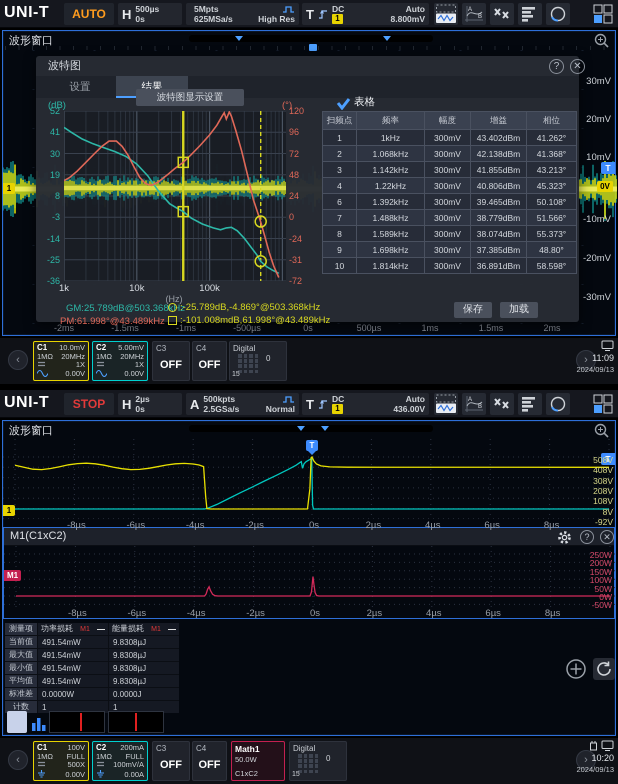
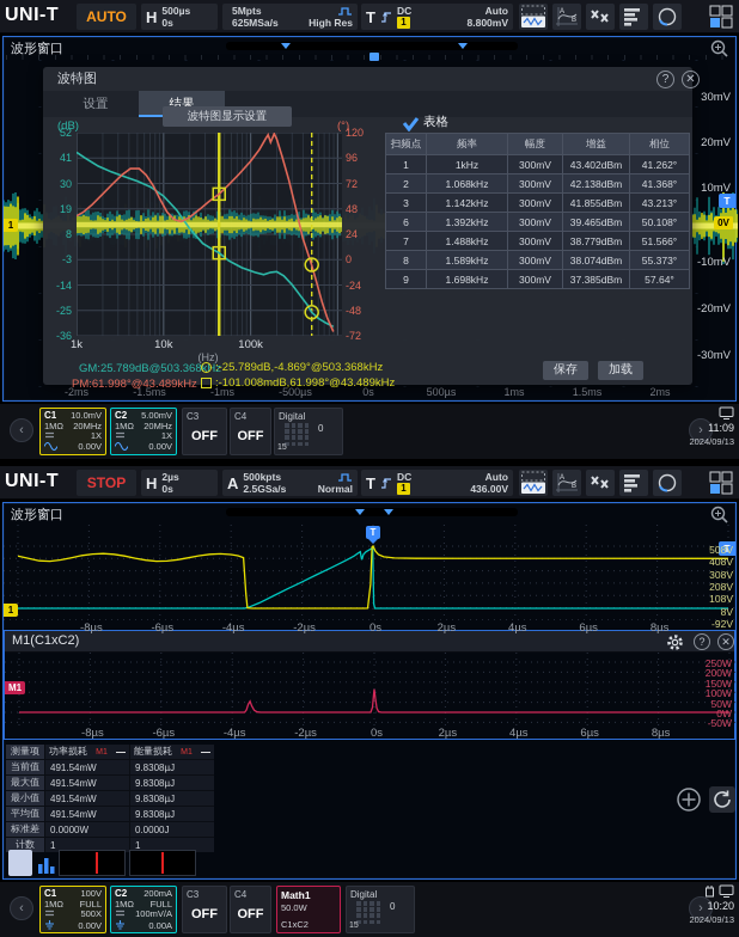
  UNI-T
  AUTO
  H
  500µs
  0s
  5Mpts
  625MSa/s
  High Res
  T
  DC
  1
  Auto
  8.800mV
  波形窗口
  1
  T
  0V
  波特图
  ?
  ✕
  设置
  结果
  波特图显示设置
  (dB)
  (°)
  (Hz)
  表格
  扫频点	频率	幅度	增益	相位
  1	1kHz	300mV	43.402dBm	41.262°
  2	1.068kHz	300mV	42.138dBm	41.368°
  3	1.142kHz	300mV	41.855dBm	43.213°
- 4	1.22kHz	300mV	40.806dBm	45.323°
  6	1.392kHz	300mV	39.465dBm	50.108°
  7	1.488kHz	300mV	38.779dBm	51.566°
  8	1.589kHz	300mV	38.074dBm	55.373°
- 9	1.698kHz	300mV	37.385dBm	48.80°
+ 9	1.698kHz	300mV	37.385dBm	57.64°
- 10	1.814kHz	300mV	36.891dBm	58.598°
  GM:25.789dB@503.368kHz
  PM:61.998°@43.489kHz
  :-25.789dB,-4.869°@503.368kHz
  :-101.008mdB,61.998°@43.489kHz
  保存
  加载
  52
  41
  30
  19
  8
  -3
  -14
  -25
  -36
  120
  96
  72
  48
  24
  0
  -24
- -31
+ -48
  -72
  1k
  10k
  100k
  30mV
  20mV
  10mV
  -10mV
  -20mV
  -30mV
  -2ms
  -1.5ms
  -1ms
  -500µs
  0s
  500µs
  1ms
  1.5ms
  2ms
  ‹
  C1
  10.0mV
  1MΩ
  20MHz
  1X
  0.00V
  C2
  5.00mV
  1MΩ
  20MHz
  1X
  0.00V
  C3
  OFF
  C4
  OFF
  Digital
  0
  ›
  11:09
  2024/09/13
  UNI-T
  STOP
  H
  2µs
  0s
  A
  500kpts
  2.5GSa/s
  Normal
  T
  DC
  1
  Auto
  436.00V
  波形窗口
  T
  T
  1
  M1(C1xC2)
  ?
  ✕
  M1
  250W
  200W
  150W
  100W
  50W
  0W
  -50W
  -8µs
  -6µs
  -4µs
  -2µs
  0s
  2µs
  4µs
  6µs
  8µs
  测量项
  功率损耗
  —
  能量损耗
  —
  当前值
  491.54mW
  9.8308µJ
  最大值
  491.54mW
  9.8308µJ
  最小值
  491.54mW
  9.8308µJ
  平均值
  491.54mW
  9.8308µJ
  标准差
  0.0000W
  0.0000J
  计数
  1
  1
  508V
  408V
  308V
  208V
  108V
  8V
  -92V
  -8µs
  -6µs
  -4µs
  -2µs
  0s
  2µs
  4µs
  6µs
  8µs
  ‹
  C1
  100V
  1MΩ
  FULL
  500X
  0.00V
  C2
  200mA
  1MΩ
  FULL
  100mV/A
  0.00A
  C3
  OFF
  C4
  OFF
  Math1
  50.0W
  C1xC2
  Digital
  0
  ›
  10:20
  2024/09/13
